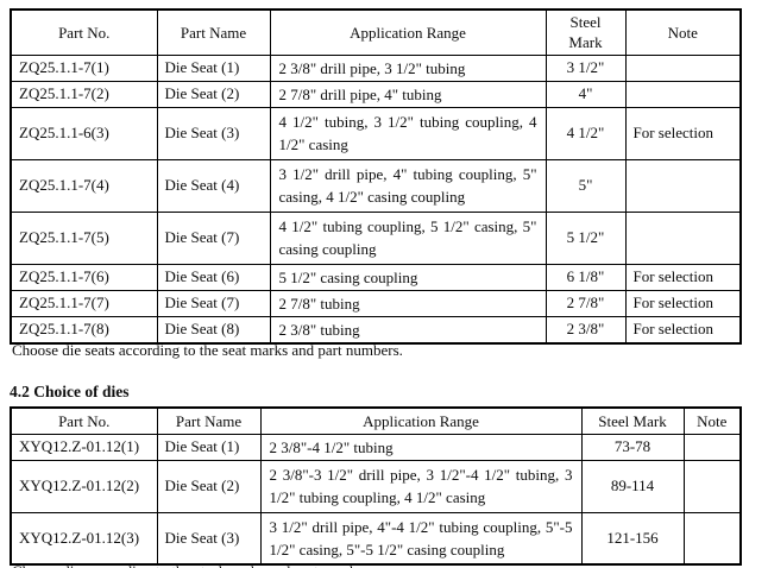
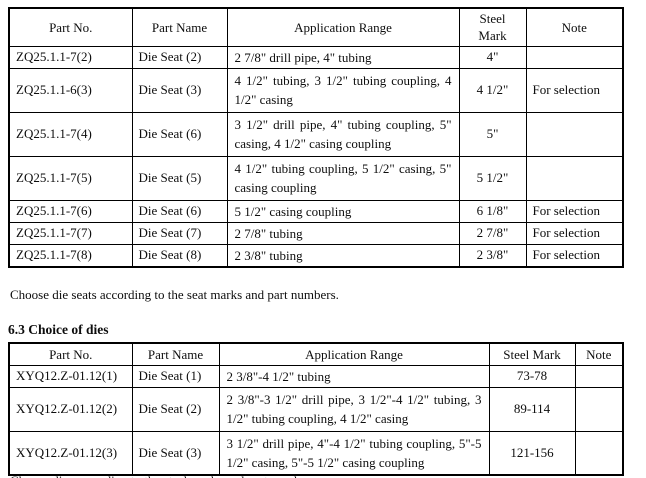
  Part No.	Part Name	Application Range	Steel Mark	Note
- ZQ25.1.1-7(1)	Die Seat (1)	2 3/8" drill pipe, 3 1/2" tubing	3 1/2"
  ZQ25.1.1-7(2)	Die Seat (2)	2 7/8" drill pipe, 4" tubing	4"
  ZQ25.1.1-6(3)	Die Seat (3)	4 1/2" tubing, 3 1/2" tubing coupling, 4 1/2" casing	4 1/2"	For selection
- ZQ25.1.1-7(4)	Die Seat (4)	3 1/2" drill pipe, 4" tubing coupling, 5" casing, 4 1/2" casing coupling	5"
+ ZQ25.1.1-7(4)	Die Seat (6)	3 1/2" drill pipe, 4" tubing coupling, 5" casing, 4 1/2" casing coupling	5"
- ZQ25.1.1-7(5)	Die Seat (7)	4 1/2" tubing coupling, 5 1/2" casing, 5" casing coupling	5 1/2"
+ ZQ25.1.1-7(5)	Die Seat (5)	4 1/2" tubing coupling, 5 1/2" casing, 5" casing coupling	5 1/2"
  ZQ25.1.1-7(6)	Die Seat (6)	5 1/2" casing coupling	6 1/8"	For selection
  ZQ25.1.1-7(7)	Die Seat (7)	2 7/8" tubing	2 7/8"	For selection
  ZQ25.1.1-7(8)	Die Seat (8)	2 3/8" tubing	2 3/8"	For selection
  Choose die seats according to the seat marks and part numbers.
- 4.2 Choice of dies
+ 6.3 Choice of dies
  Part No.	Part Name	Application Range	Steel Mark	Note
  XYQ12.Z-01.12(1)	Die Seat (1)	2 3/8"-4 1/2" tubing	73-78
  XYQ12.Z-01.12(2)	Die Seat (2)	2 3/8"-3 1/2" drill pipe, 3 1/2"-4 1/2" tubing, 3 1/2" tubing coupling, 4 1/2" casing	89-114
  XYQ12.Z-01.12(3)	Die Seat (3)	3 1/2" drill pipe, 4"-4 1/2" tubing coupling, 5"-5 1/2" casing, 5"-5 1/2" casing coupling	121-156
